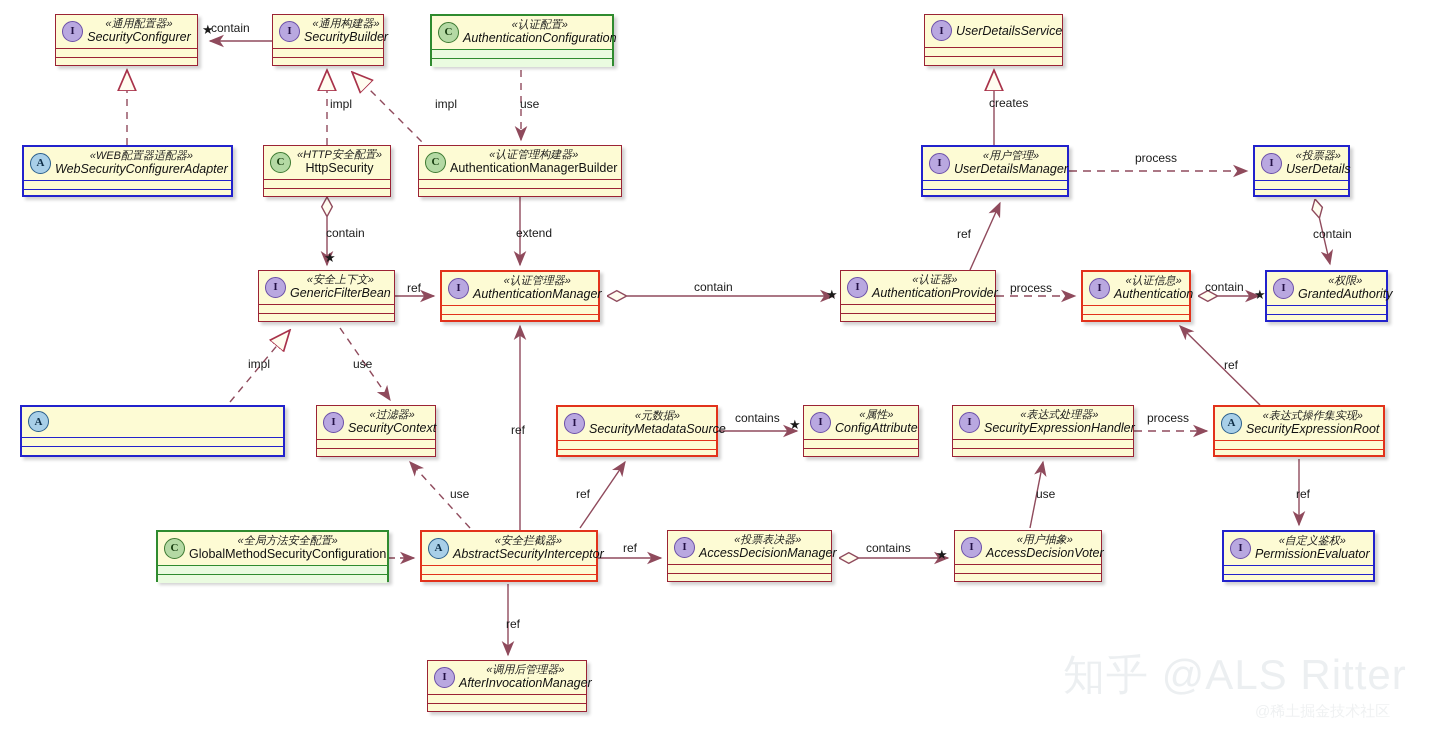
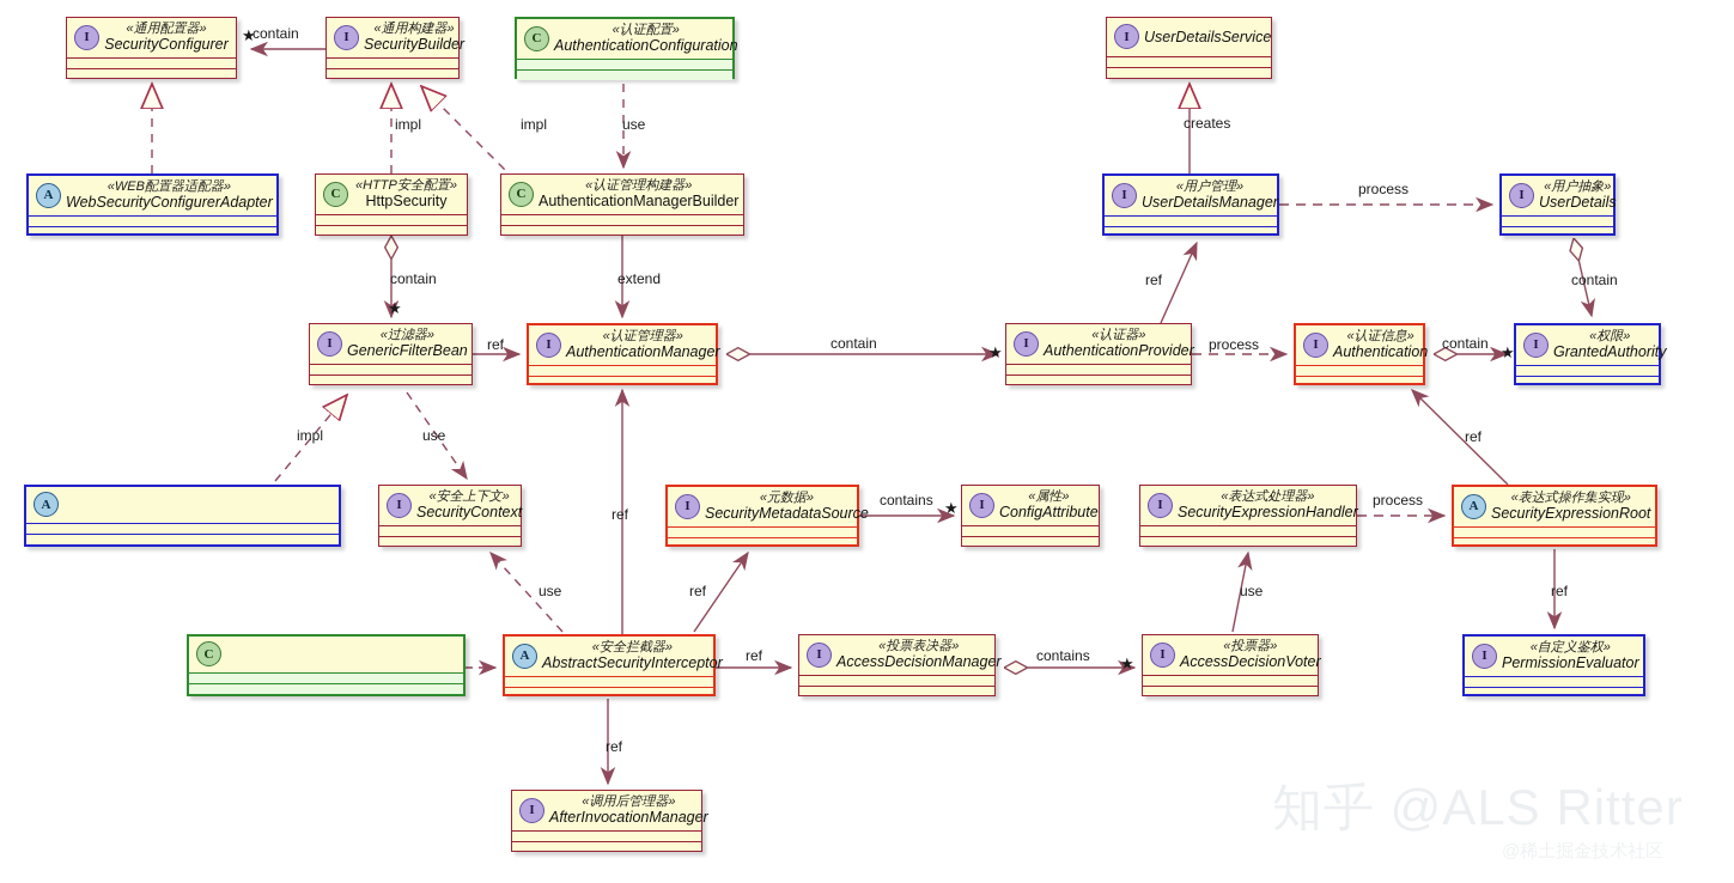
  I
  «通用配置器»
  SecurityConfigurer
  I
  «通用构建器»
  SecurityBuilder
  C
  «认证配置»
  AuthenticationConfiguration
  I
  UserDetailsService
  A
  «WEB配置器适配器»
  WebSecurityConfigurerAdapter
  C
  «HTTP安全配置»
  HttpSecurity
  C
  «认证管理构建器»
  AuthenticationManagerBuilder
  I
  «用户管理»
  UserDetailsManager
  I
- «投票器»
+ «用户抽象»
  UserDetails
  I
- «安全上下文»
+ «过滤器»
  GenericFilterBean
  I
  «认证管理器»
  AuthenticationManager
  I
  «认证器»
  AuthenticationProvider
  I
  «认证信息»
  Authentication
  I
  «权限»
  GrantedAuthority
  A
  I
- «过滤器»
+ «安全上下文»
  SecurityContext
  I
  «元数据»
  SecurityMetadataSource
  I
  «属性»
  ConfigAttribute
  I
  «表达式处理器»
  SecurityExpressionHandler
  A
  «表达式操作集实现»
  SecurityExpressionRoot
  C
- «全局方法安全配置»
- GlobalMethodSecurityConfiguration
  A
  «安全拦截器»
  AbstractSecurityInterceptor
  I
  «投票表决器»
  AccessDecisionManager
  I
- «用户抽象»
+ «投票器»
  AccessDecisionVoter
  I
  «自定义鉴权»
  PermissionEvaluator
  I
  «调用后管理器»
  AfterInvocationManager
  contain
  ★
  impl
  impl
  use
  creates
  process
  contain
  ★
  extend
  ref
  contain
  ★
  ref
  process
  contain
  ★
  contain
  ref
  impl
  use
  contains
  ★
  process
  use
  ref
  ref
  use
  ref
  ref
  contains
  ★
  ref
